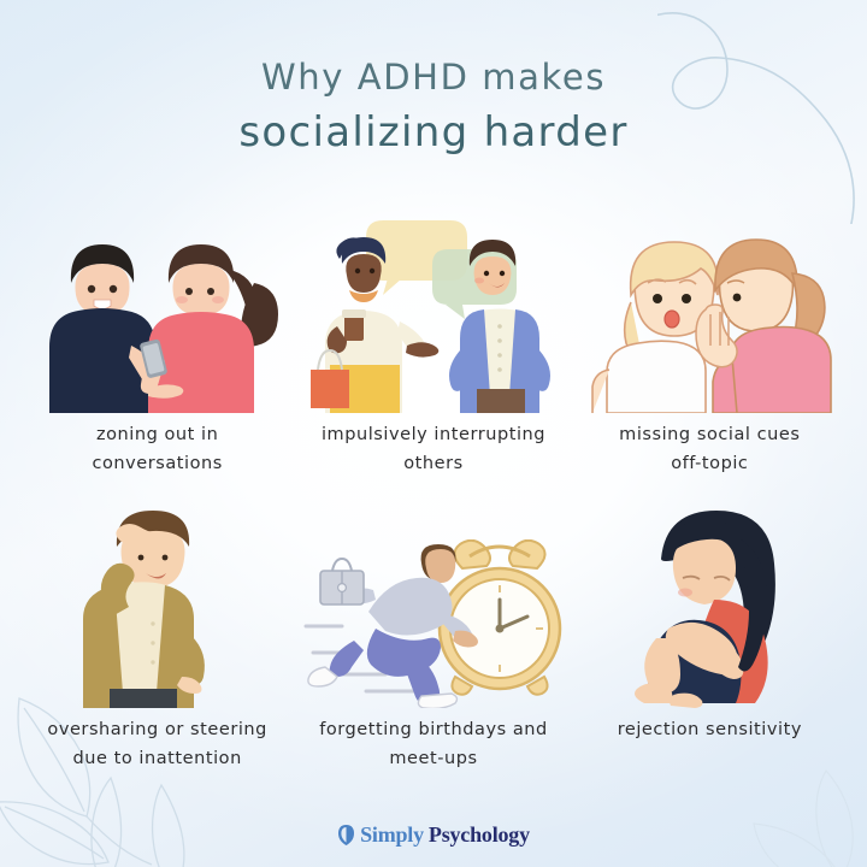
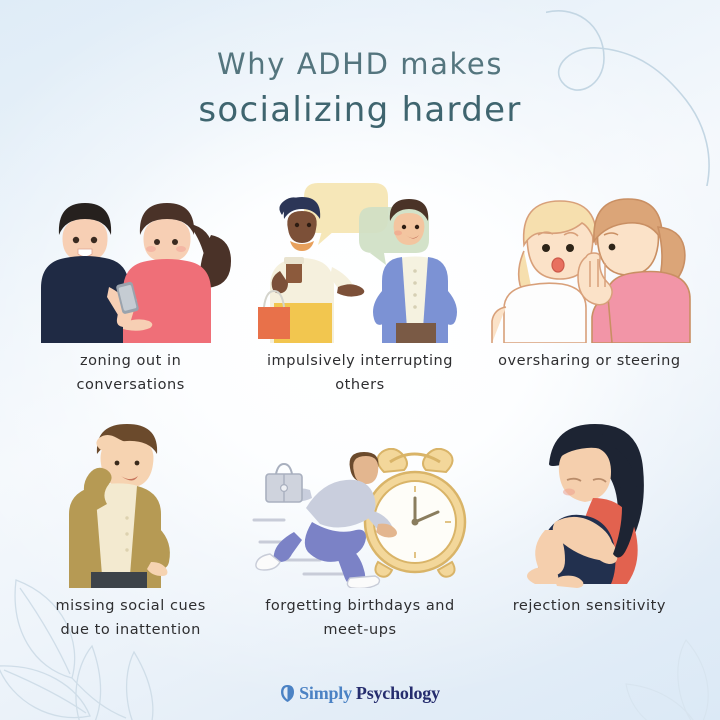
  Why ADHD makes
  socializing harder
  zoning out in
  conversations
  impulsively interrupting
  others
- missing social cues
+ oversharing or steering
- off-topic
- oversharing or steering
+ missing social cues
  due to inattention
  forgetting birthdays and
  meet-ups
  rejection sensitivity
  Simply
  Psychology
